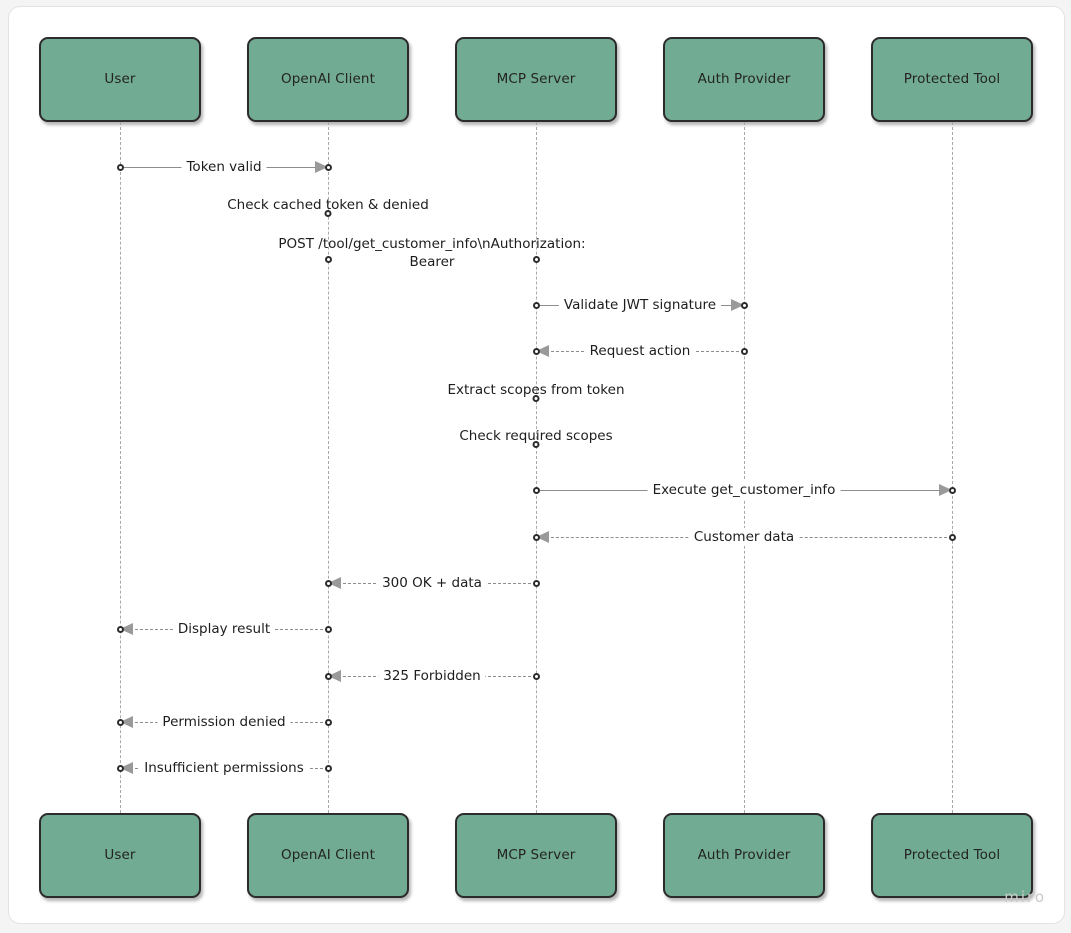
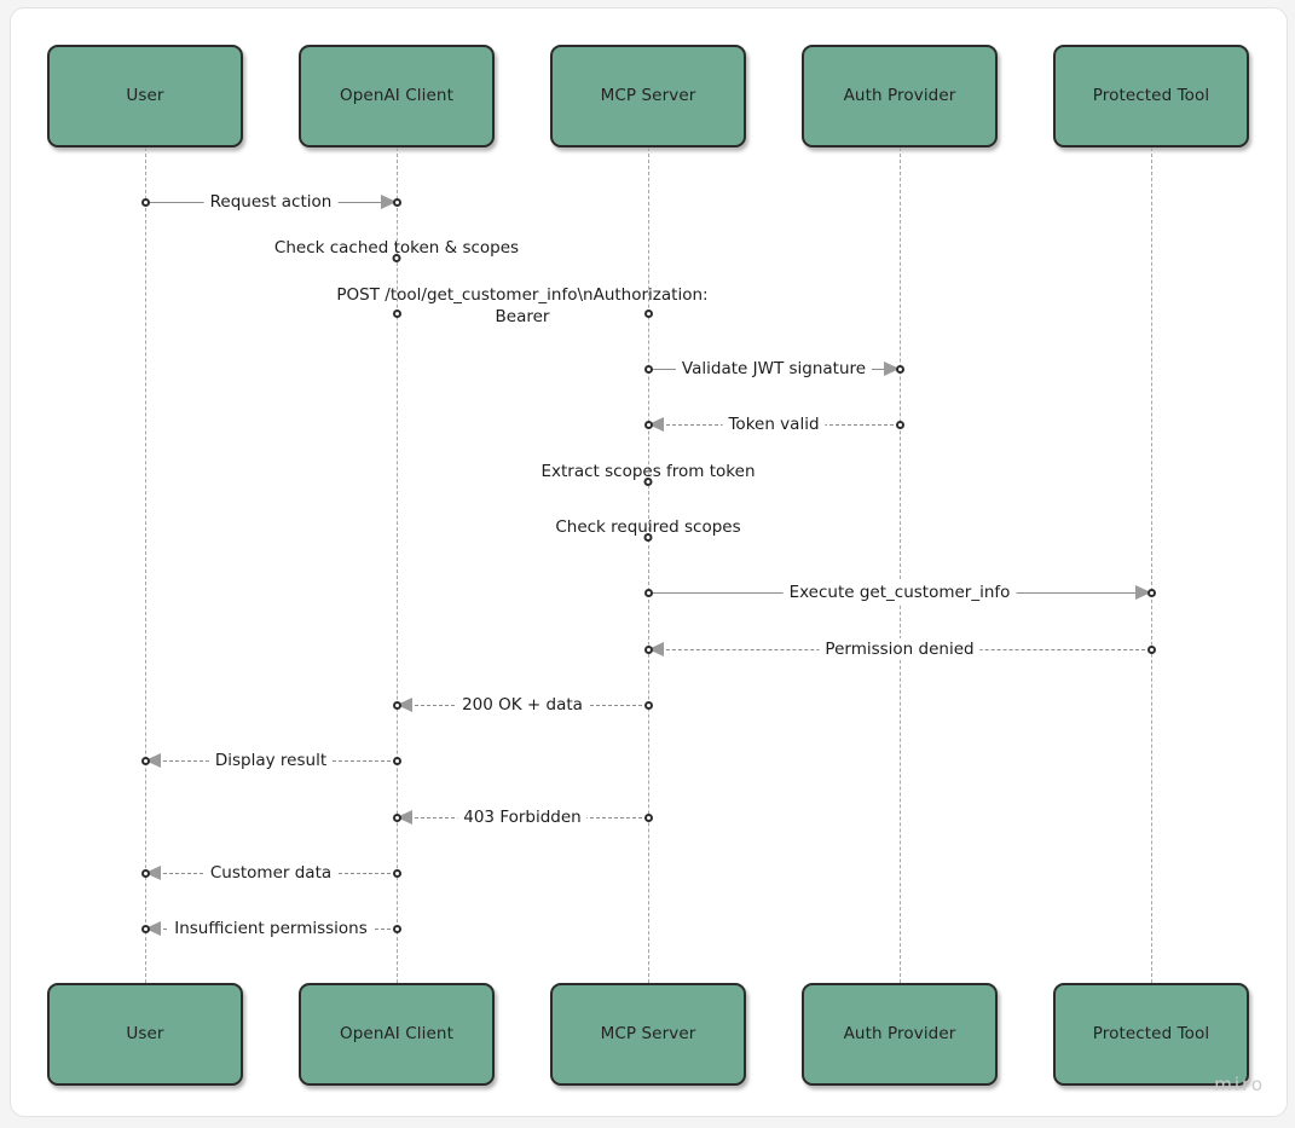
  User
  OpenAI Client
  MCP Server
  Auth Provider
  Protected Tool
- Token valid
+ Request action
- Check cached token & denied
+ Check cached token & scopes
  POST /tool/get_customer_info\nAuthorization: Bearer
  Validate JWT signature
- Request action
+ Token valid
  Extract scopes from token
  Check required scopes
  Execute get_customer_info
- Customer data
+ Permission denied
- 300 OK + data
+ 200 OK + data
  Display result
- 325 Forbidden
+ 403 Forbidden
- Permission denied
+ Customer data
  Insufficient permissions
  User
  OpenAI Client
  MCP Server
  Auth Provider
  Protected Tool
  miro
